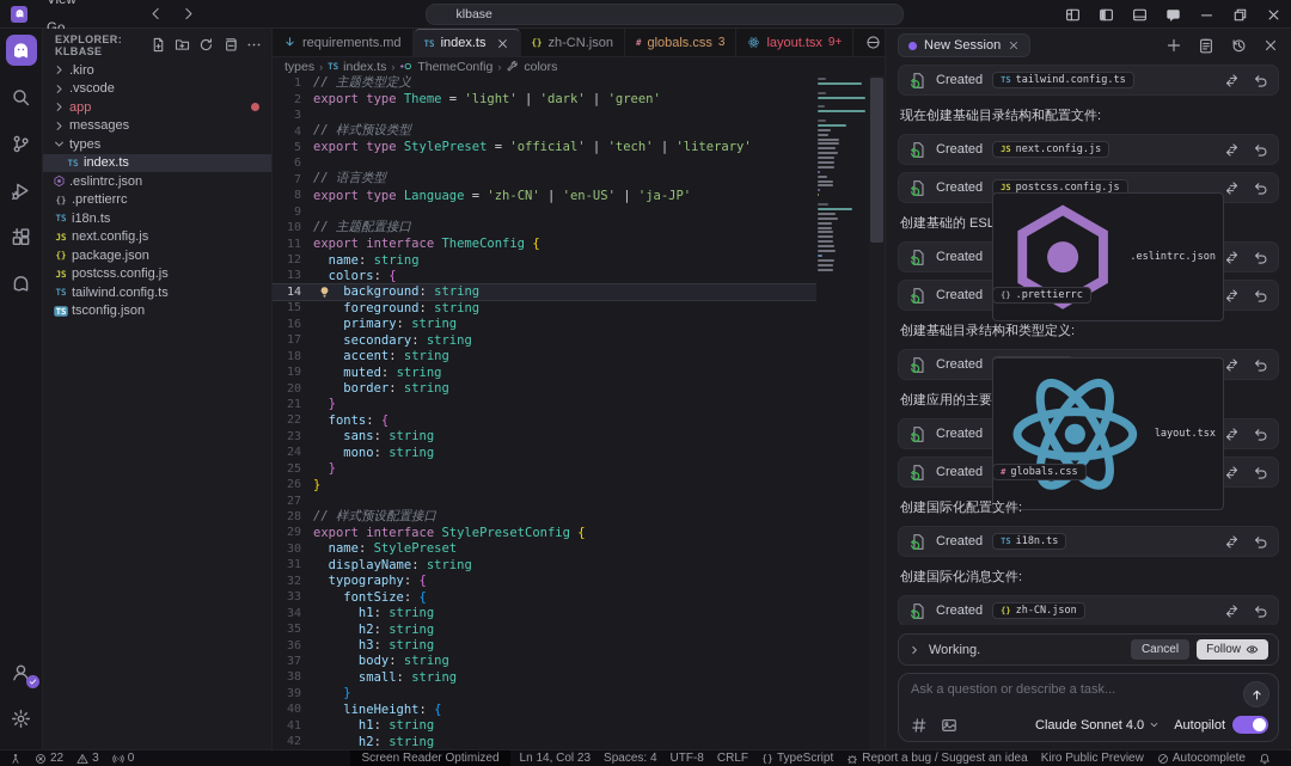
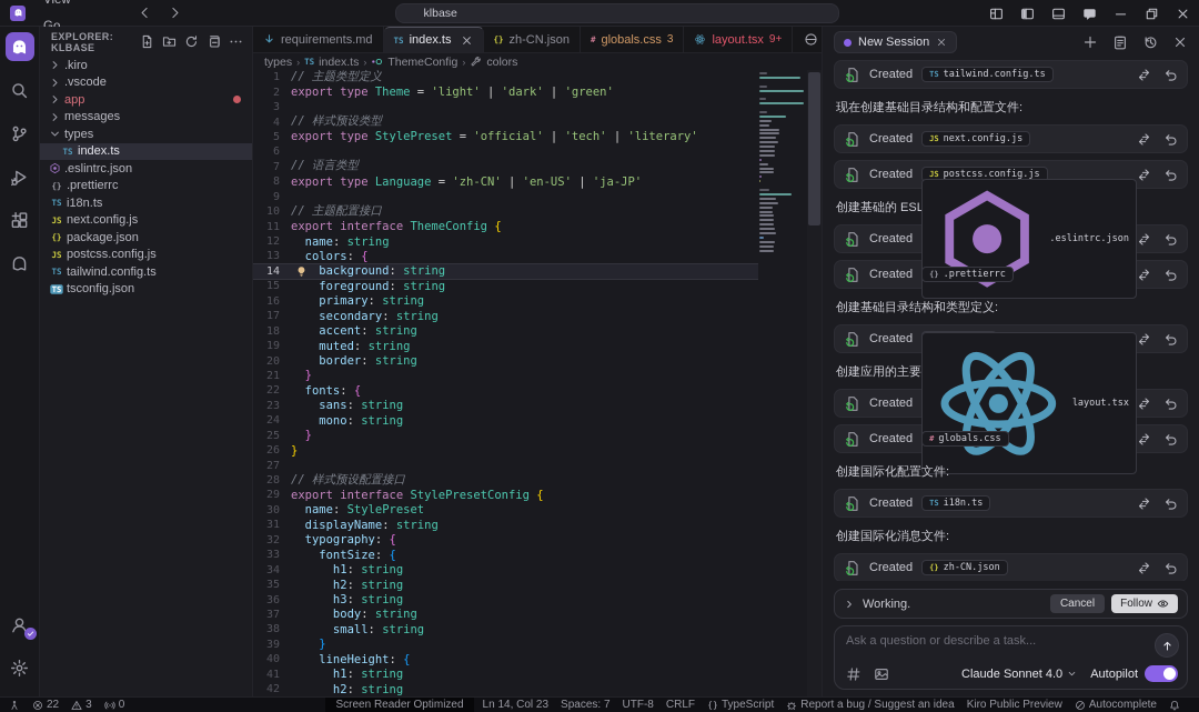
  klbase
  EXPLORER: KLBASE
  .kiro
  .vscode
  app
  messages
  types
  TS
  index.ts
  .eslintrc.json
  {}
  .prettierrc
  TS
  i18n.ts
  JS
  next.config.js
  {}
  package.json
  JS
  postcss.config.js
  TS
  tailwind.config.ts
  TS
  tsconfig.json
  requirements.md
  TS
  index.ts
  {}
  zh-CN.json
  #
  globals.css
  3
  layout.tsx
  9+
  types
  ›
  TS
  index.ts
  ›
  ThemeConfig
  ›
  colors
  1
  // 主题类型定义
  2
  export type Theme = 'light' | 'dark' | 'green'
  3
  4
  // 样式预设类型
  5
  export type StylePreset = 'official' | 'tech' | 'literary'
  6
  7
  // 语言类型
  8
  export type Language = 'zh-CN' | 'en-US' | 'ja-JP'
  9
  10
  // 主题配置接口
  11
  export interface ThemeConfig {
  12
  name: string
  13
  colors: {
  14
  background: string
  15
  foreground: string
  16
  primary: string
  17
  secondary: string
  18
  accent: string
  19
  muted: string
  20
  border: string
  21
  }
  22
  fonts: {
  23
  sans: string
  24
  mono: string
  25
  }
  26
  }
  27
  28
  // 样式预设配置接口
  29
  export interface StylePresetConfig {
  30
  name: StylePreset
  31
  displayName: string
  32
  typography: {
  33
  fontSize: {
  34
  h1: string
  35
  h2: string
  36
  h3: string
  37
  body: string
  38
  small: string
  39
  }
  40
  lineHeight: {
  41
  h1: string
  42
  h2: string
  New Session
  Created
  TS
  tailwind.config.ts
  现在创建基础目录结构和配置文件:
  Created
  JS
  next.config.js
  Created
  JS
  postcss.config.js
  Created
  .eslintrc.json
  Created
  {}
  .prettierrc
  创建基础目录结构和类型定义:
  Created
  Created
  layout.tsx
  Created
  #
  globals.css
  创建国际化配置文件:
  Created
  TS
  i18n.ts
  创建国际化消息文件:
  Created
  {}
  zh-CN.json
  Working.
  Cancel
  Follow
  Ask a question or describe a task...
  Claude Sonnet 4.0
  Autopilot
  22
  3
  0
  Screen Reader Optimized
  Ln 14, Col 23
- Spaces: 4
+ Spaces: 7
  UTF-8
  CRLF
  TypeScript
  Report a bug / Suggest an idea
  Kiro Public Preview
  Autocomplete
